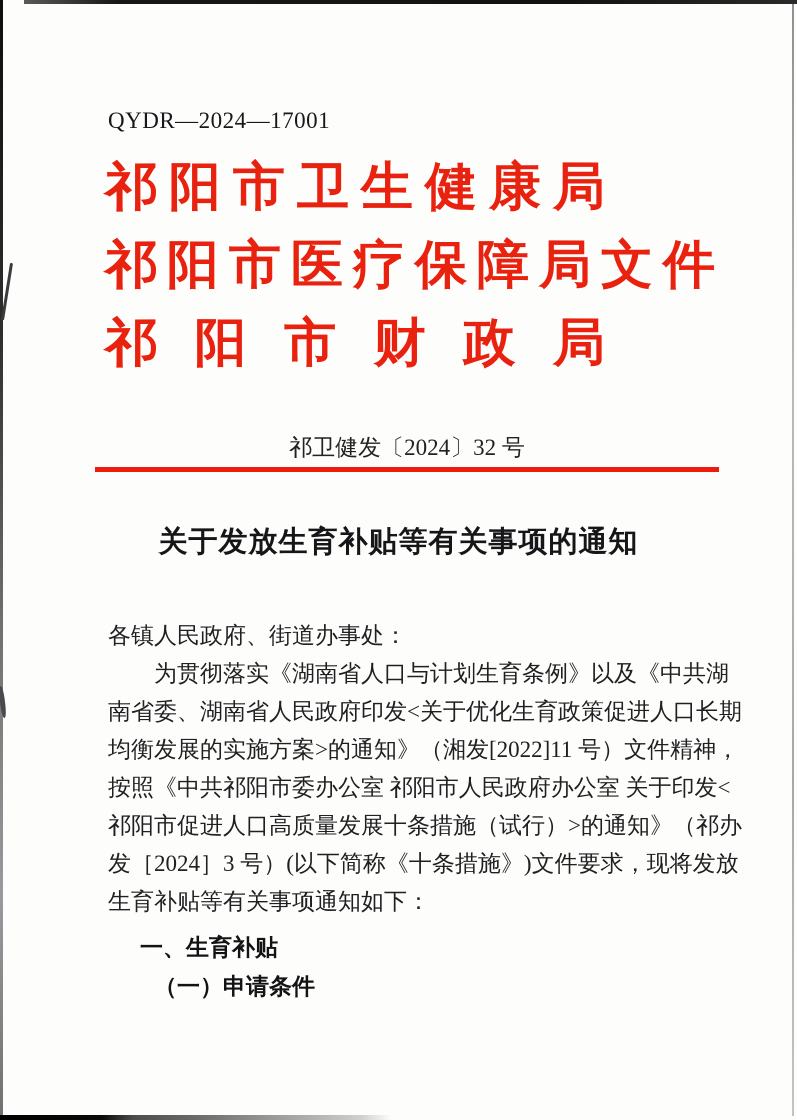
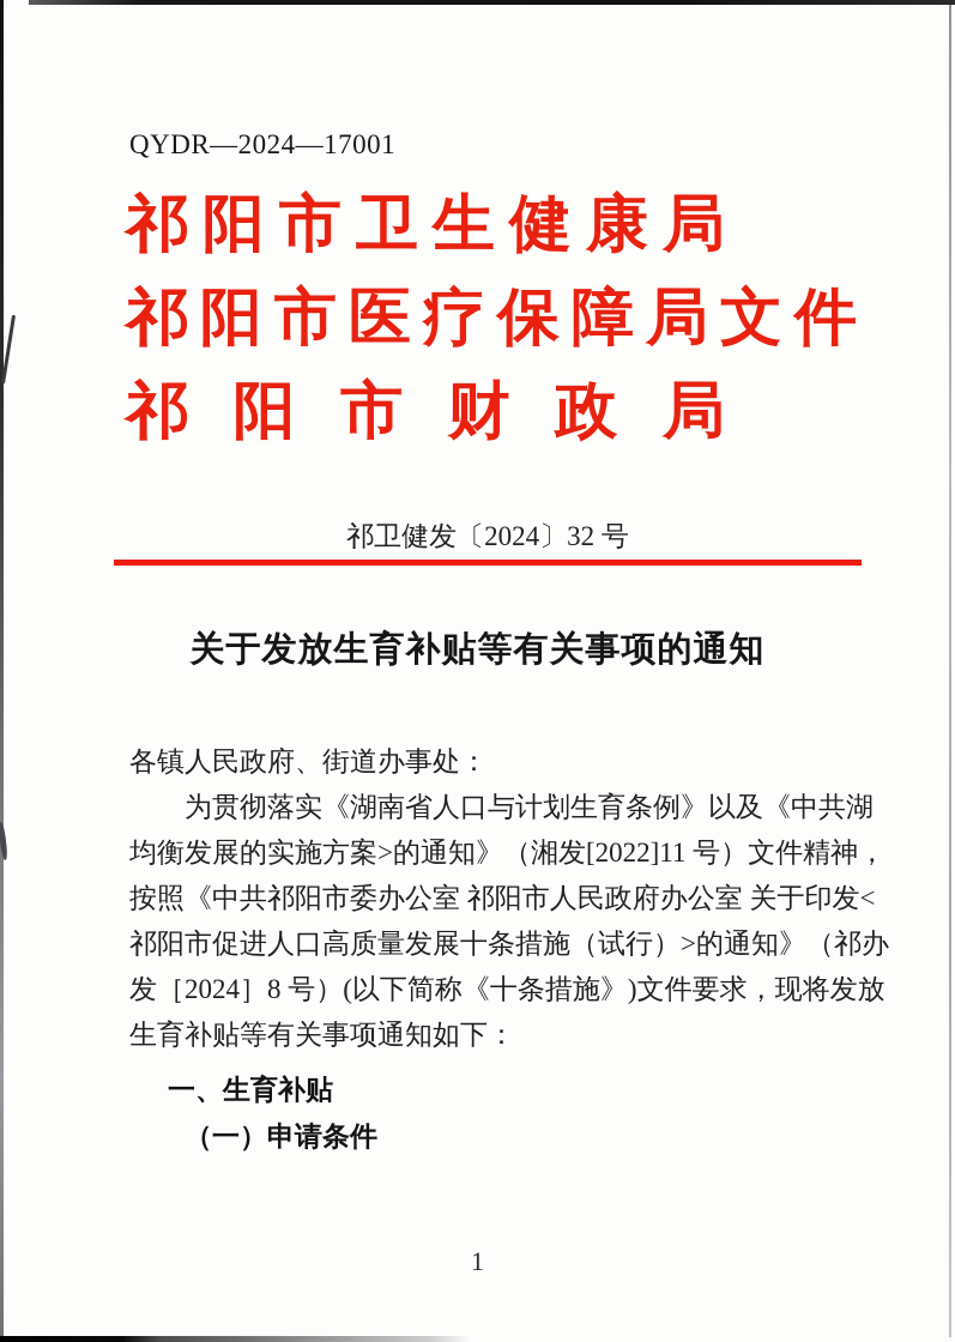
  QYDR—2024—17001
  祁阳市卫生健康局
  祁阳市医疗保障局文件
  祁阳市财政局
  祁卫健发〔2024〕32 号
  关于发放生育补贴等有关事项的通知
  各镇人民政府、街道办事处：
  为贯彻落实《湖南省人口与计划生育条例》以及《中共湖
- 南省委、湖南省人民政府印发<关于优化生育政策促进人口长期
  均衡发展的实施方案>的通知》（湘发[2022]11 号）文件精神，
  按照《中共祁阳市委办公室 祁阳市人民政府办公室 关于印发<
  祁阳市促进人口高质量发展十条措施（试行）>的通知》（祁办
- 发［2024］3 号）(以下简称《十条措施》)文件要求，现将发放
+ 发［2024］8 号）(以下简称《十条措施》)文件要求，现将发放
  生育补贴等有关事项通知如下：
  一、生育补贴
  （一）申请条件
+ 1
